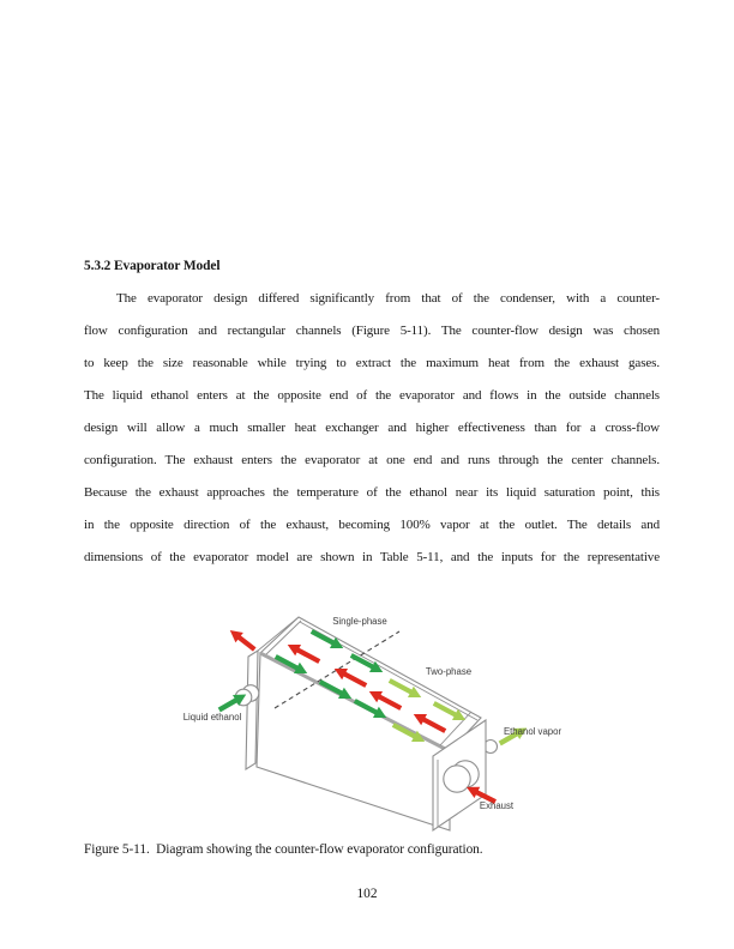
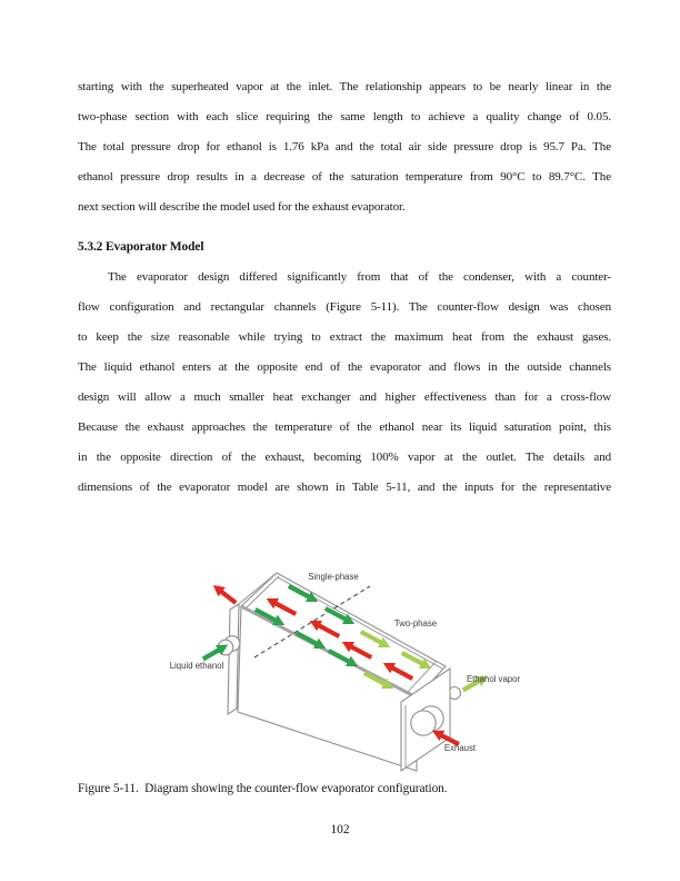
+ starting with the superheated vapor at the inlet. The relationship appears to be nearly linear in the
+ two-phase section with each slice requiring the same length to achieve a quality change of 0.05.
+ The total pressure drop for ethanol is 1.76 kPa and the total air side pressure drop is 95.7 Pa. The
+ ethanol pressure drop results in a decrease of the saturation temperature from 90°C to 89.7°C. The
+ next section will describe the model used for the exhaust evaporator.
  5.3.2 Evaporator Model
  The evaporator design differed significantly from that of the condenser, with a counter-
  flow configuration and rectangular channels (Figure 5-11). The counter-flow design was chosen
  to keep the size reasonable while trying to extract the maximum heat from the exhaust gases.
  The liquid ethanol enters at the opposite end of the evaporator and flows in the outside channels
  design will allow a much smaller heat exchanger and higher effectiveness than for a cross-flow
- configuration. The exhaust enters the evaporator at one end and runs through the center channels.
  Because the exhaust approaches the temperature of the ethanol near its liquid saturation point, this
  in the opposite direction of the exhaust, becoming 100% vapor at the outlet. The details and
  dimensions of the evaporator model are shown in Table 5-11, and the inputs for the representative
  Single-phase
  Two-phase
  Liquid ethanol
  Ethanol vapor
  Exhaust
  Figure 5-11. Diagram showing the counter-flow evaporator configuration.
  102
